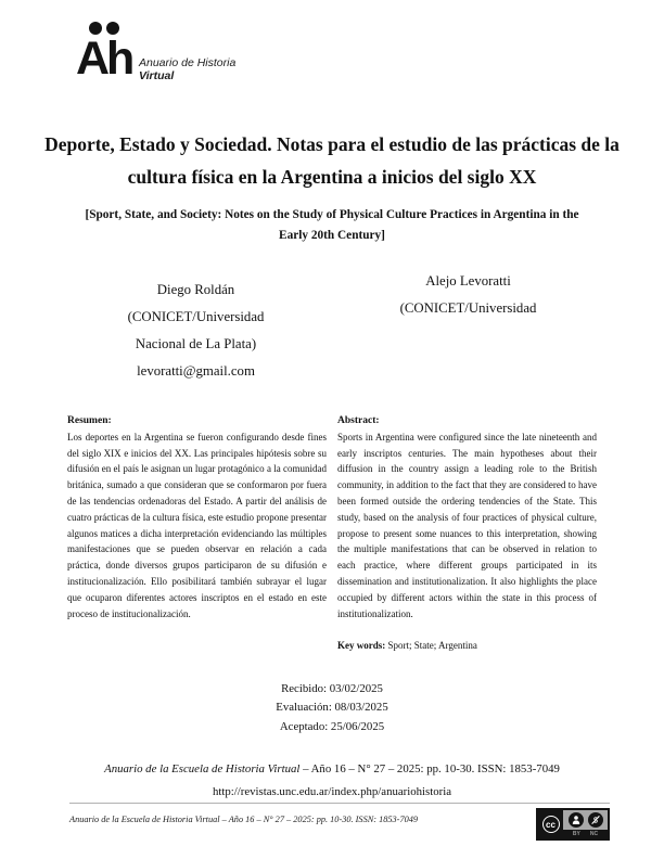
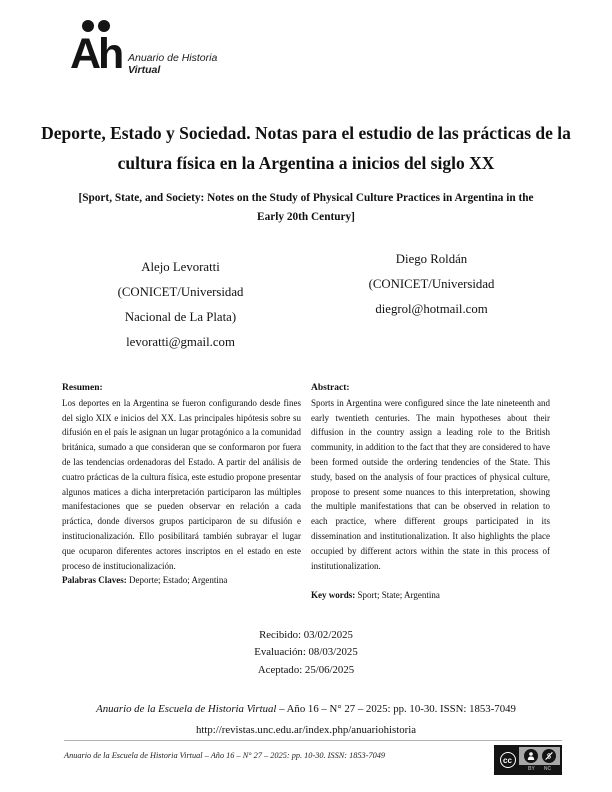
  Ah
  Anuario de Historia
  Virtual
  Deporte, Estado y Sociedad. Notas para el estudio de las prácticas de la cultura física en la Argentina a inicios del siglo XX
  [Sport, State, and Society: Notes on the Study of Physical Culture Practices in Argentina in the Early 20th Century]
- Diego Roldán
+ Alejo Levoratti
  (CONICET/Universidad
  Nacional de La Plata)
  levoratti@gmail.com
- Alejo Levoratti
+ Diego Roldán
  (CONICET/Universidad
+ diegrol@hotmail.com
  Resumen:
- Los deportes en la Argentina se fueron configurando desde fines del siglo XIX e inicios del XX. Las principales hipótesis sobre su difusión en el país le asignan un lugar protagónico a la comunidad británica, sumado a que consideran que se conformaron por fuera de las tendencias ordenadoras del Estado. A partir del análisis de cuatro prácticas de la cultura física, este estudio propone presentar algunos matices a dicha interpretación evidenciando las múltiples manifestaciones que se pueden observar en relación a cada práctica, donde diversos grupos participaron de su difusión e institucionalización. Ello posibilitará también subrayar el lugar que ocuparon diferentes actores inscriptos en el estado en este proceso de institucionalización.
+ Los deportes en la Argentina se fueron configurando desde fines del siglo XIX e inicios del XX. Las principales hipótesis sobre su difusión en el país le asignan un lugar protagónico a la comunidad británica, sumado a que consideran que se conformaron por fuera de las tendencias ordenadoras del Estado. A partir del análisis de cuatro prácticas de la cultura física, este estudio propone presentar algunos matices a dicha interpretación participaron las múltiples manifestaciones que se pueden observar en relación a cada práctica, donde diversos grupos participaron de su difusión e institucionalización. Ello posibilitará también subrayar el lugar que ocuparon diferentes actores inscriptos en el estado en este proceso de institucionalización.
+ Palabras Claves: Deporte; Estado; Argentina
  Abstract:
- Sports in Argentina were configured since the late nineteenth and early inscriptos centuries. The main hypotheses about their diffusion in the country assign a leading role to the British community, in addition to the fact that they are considered to have been formed outside the ordering tendencies of the State. This study, based on the analysis of four practices of physical culture, propose to present some nuances to this interpretation, showing the multiple manifestations that can be observed in relation to each practice, where different groups participated in its dissemination and institutionalization. It also highlights the place occupied by different actors within the state in this process of institutionalization.
+ Sports in Argentina were configured since the late nineteenth and early twentieth centuries. The main hypotheses about their diffusion in the country assign a leading role to the British community, in addition to the fact that they are considered to have been formed outside the ordering tendencies of the State. This study, based on the analysis of four practices of physical culture, propose to present some nuances to this interpretation, showing the multiple manifestations that can be observed in relation to each practice, where different groups participated in its dissemination and institutionalization. It also highlights the place occupied by different actors within the state in this process of institutionalization.
  Key words: Sport; State; Argentina
  Recibido: 03/02/2025
  Evaluación: 08/03/2025
  Aceptado: 25/06/2025
  Anuario de la Escuela de Historia Virtual – Año 16 – N° 27 – 2025: pp. 10-30. ISSN: 1853-7049
  http://revistas.unc.edu.ar/index.php/anuariohistoria
  Anuario de la Escuela de Historia Virtual – Año 16 – N° 27 – 2025: pp. 10-30. ISSN: 1853-7049
  cc
